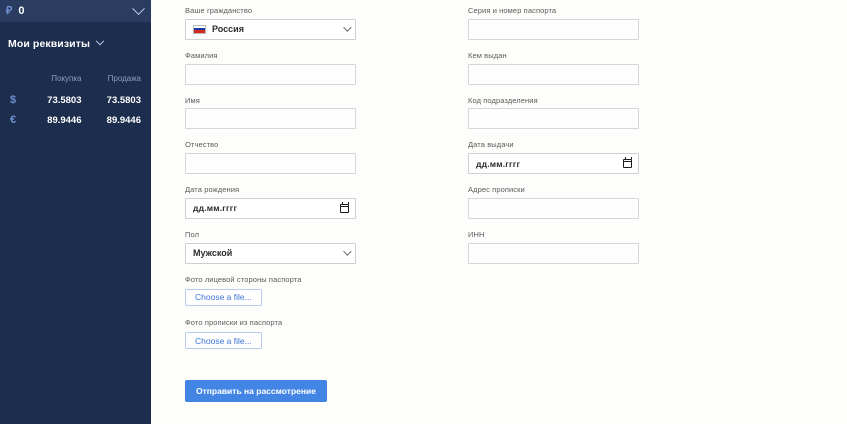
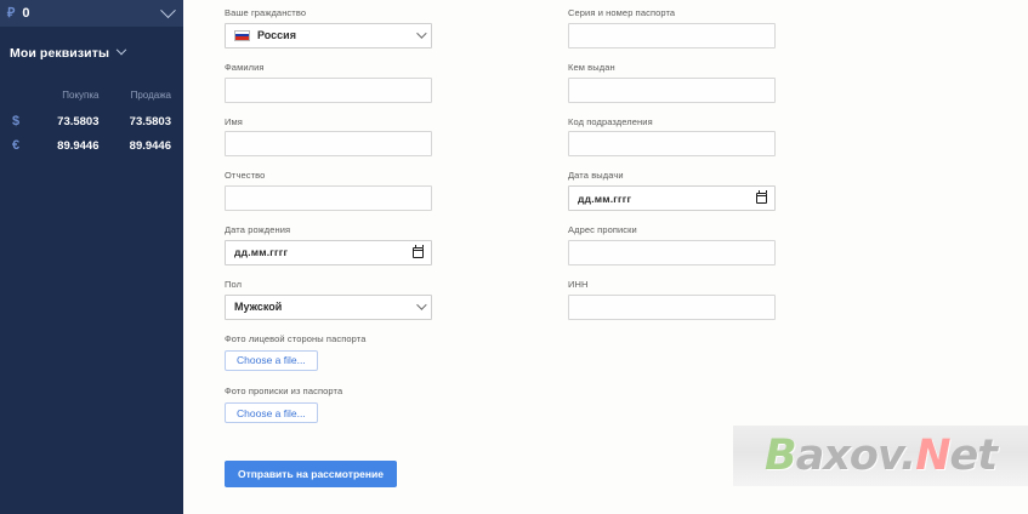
  ₽
  0
  Мои реквизиты
  	Покупка	Продажа
  $	73.5803	73.5803
  €	89.9446	89.9446
  Ваше гражданство
  Россия
  Фамилия
  Имя
  Отчество
  Дата рождения
  дд.мм.гггг
  Пол
  Мужской
  Фото лицевой стороны паспорта
  Choose a file...
  Фото прописки из паспорта
  Choose a file...
  Отправить на рассмотрение
  Серия и номер паспорта
  Кем выдан
  Код подразделения
  Дата выдачи
  дд.мм.гггг
  Адрес прописки
  ИНН
+ Baxov.Net
